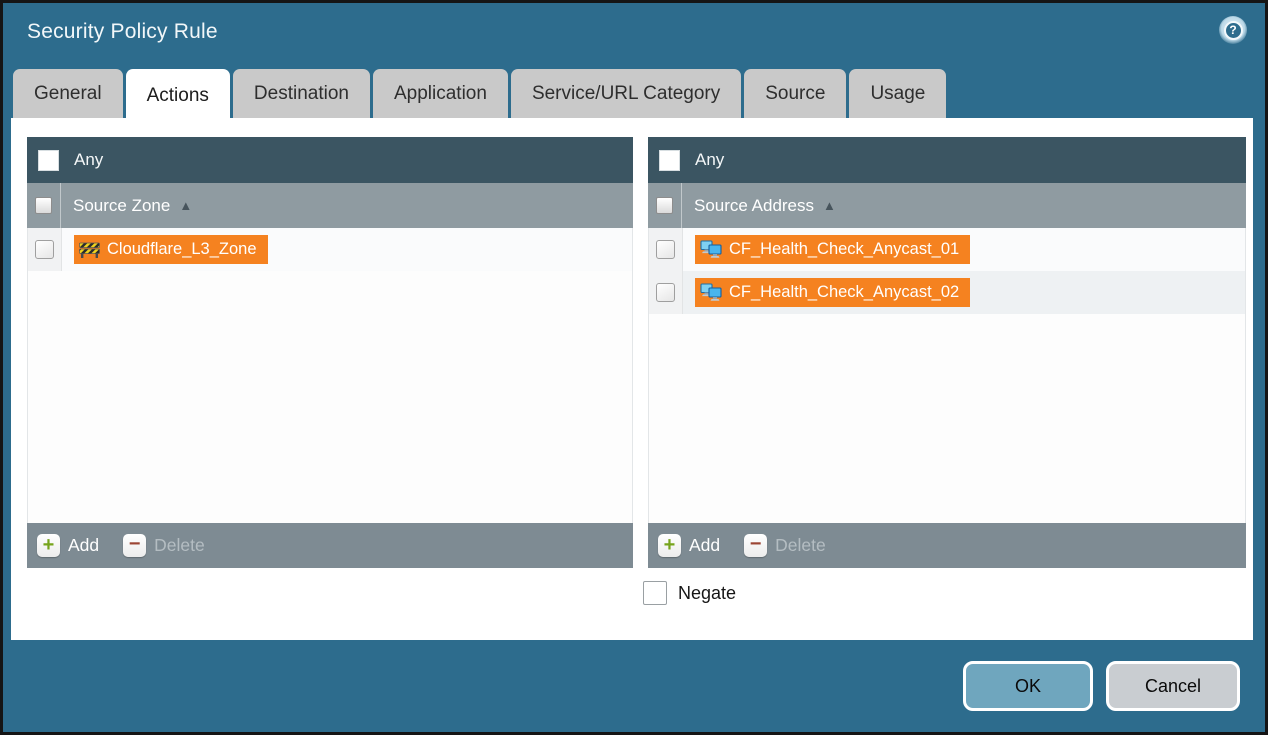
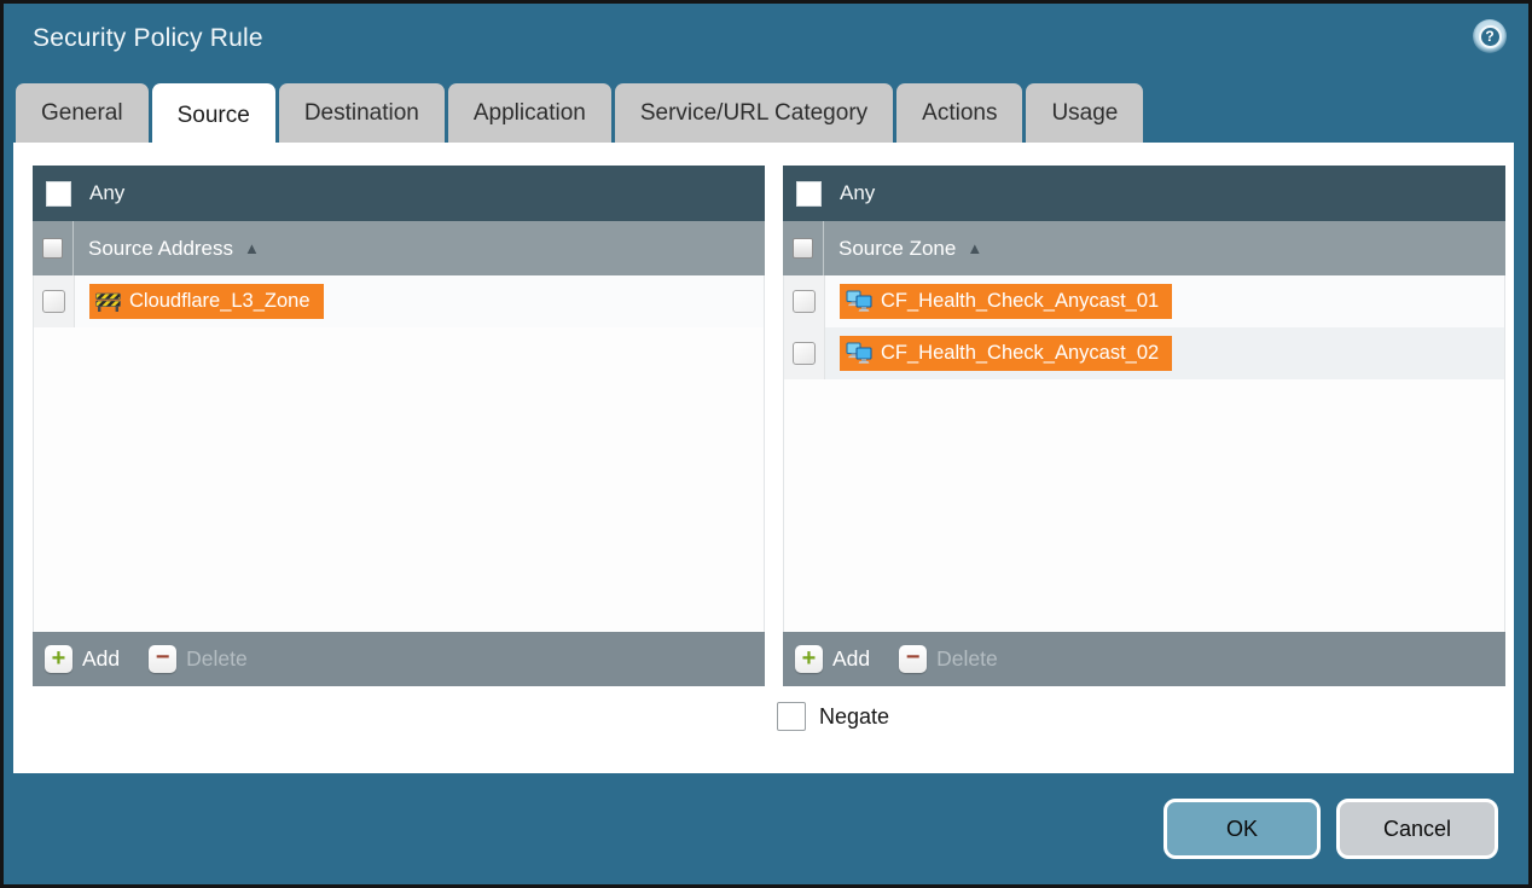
  Security Policy Rule
  ?
  General
- Actions
+ Source
  Destination
  Application
  Service/URL Category
- Source
+ Actions
  Usage
  Any
- Source Zone
+ Source Address
  ▲
  Cloudflare_L3_Zone
  +
  Add
  −
  Delete
  Any
- Source Address
+ Source Zone
  ▲
  CF_Health_Check_Anycast_01
  CF_Health_Check_Anycast_02
  +
  Add
  −
  Delete
  Negate
  OK
  Cancel
